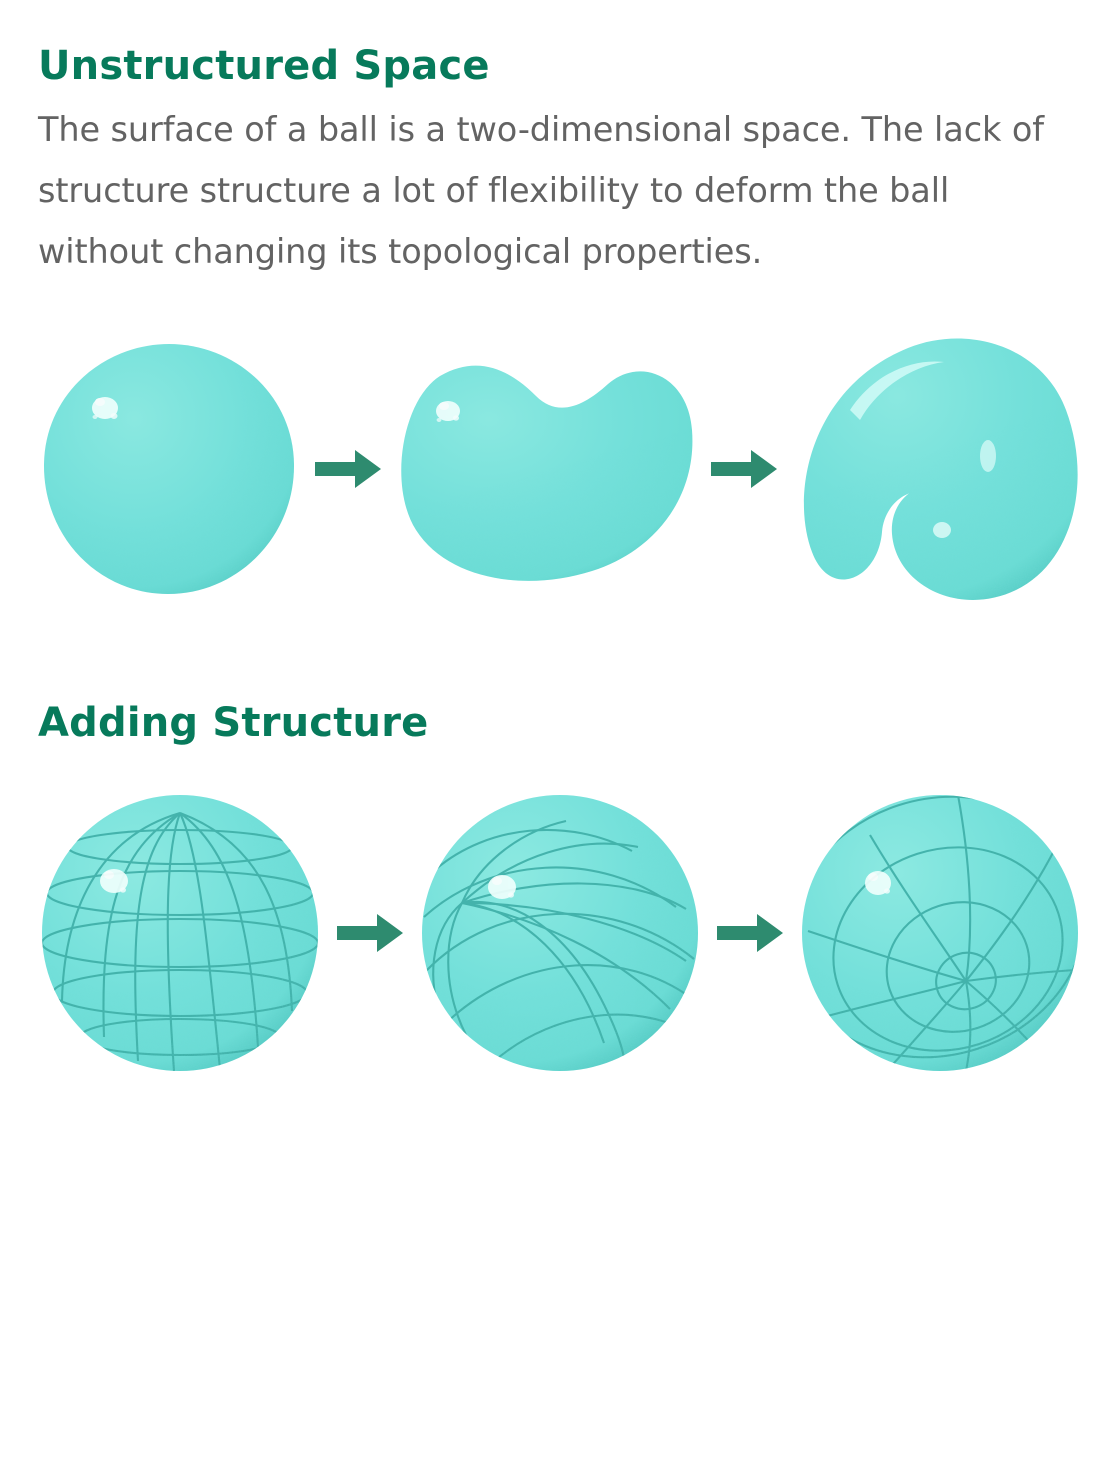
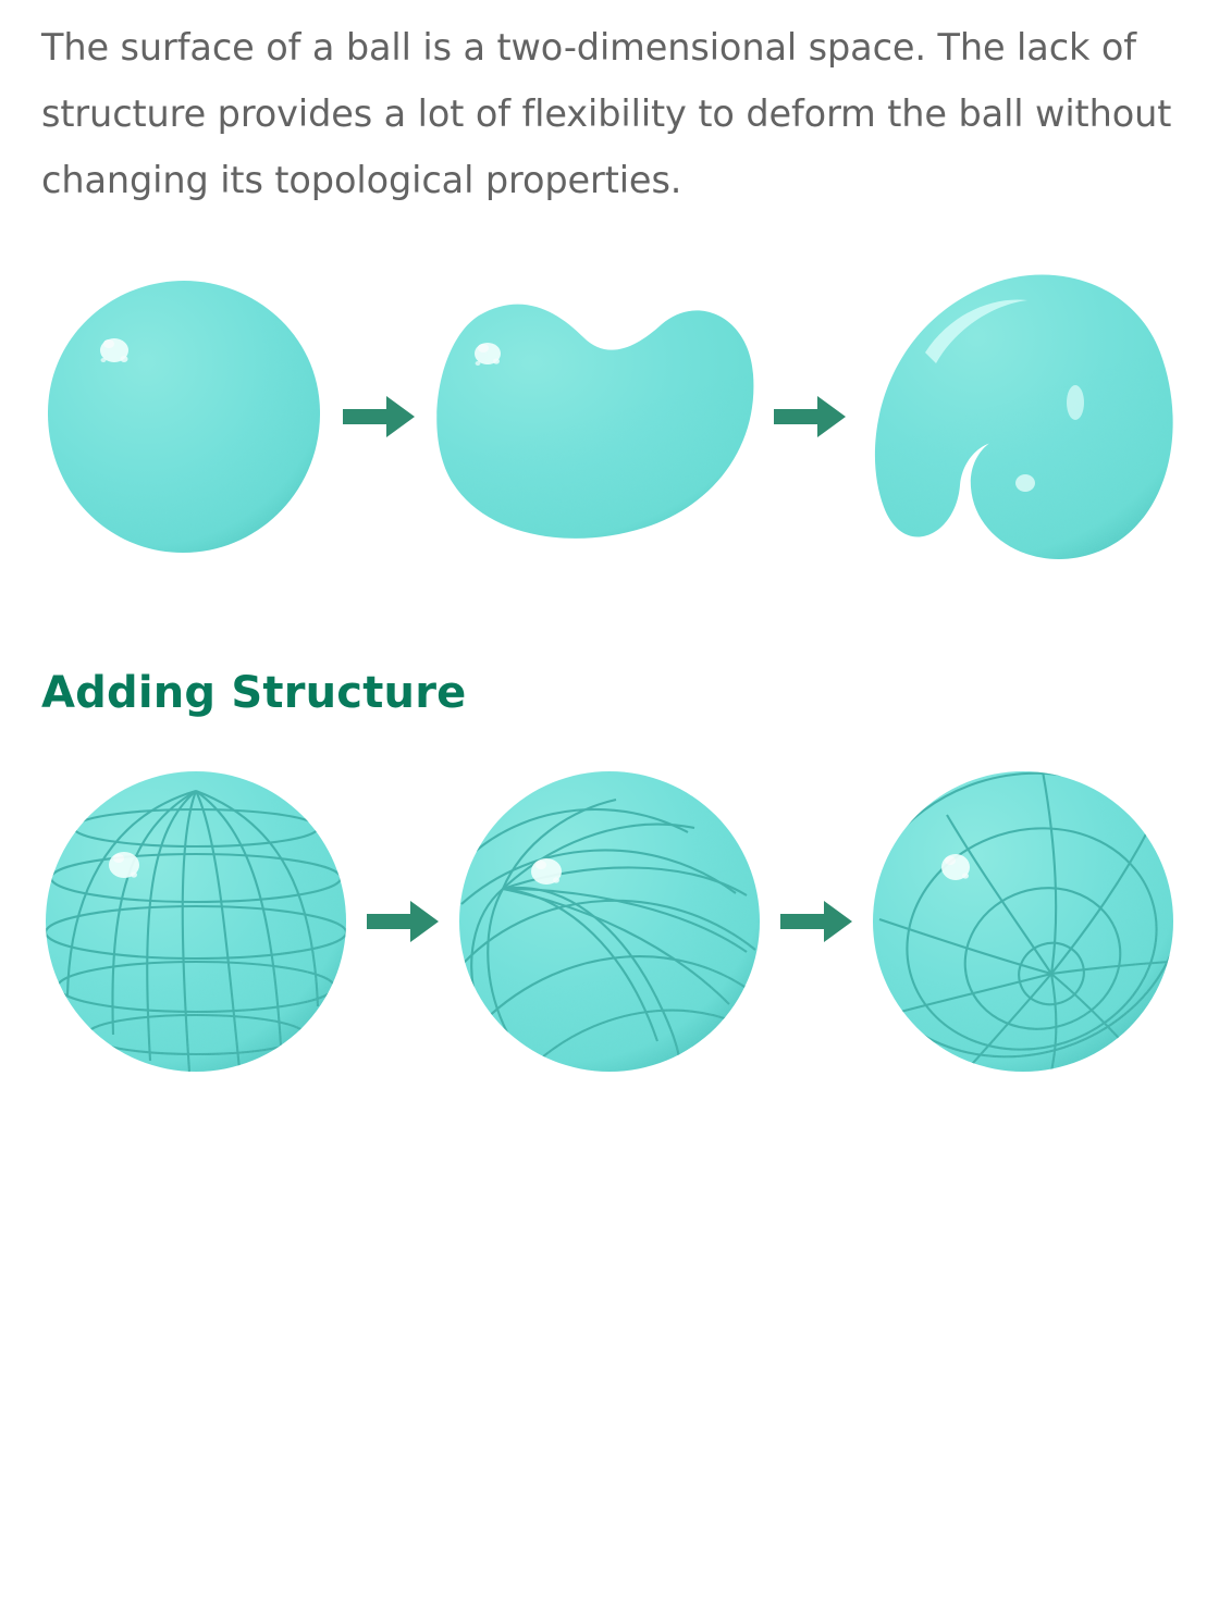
- Unstructured Space
- The surface of a ball is a two-dimensional space. The lack of structure structure a lot of flexibility to deform the ball without changing its topological properties.
+ The surface of a ball is a two-dimensional space. The lack of structure provides a lot of flexibility to deform the ball without changing its topological properties.
  Adding Structure
